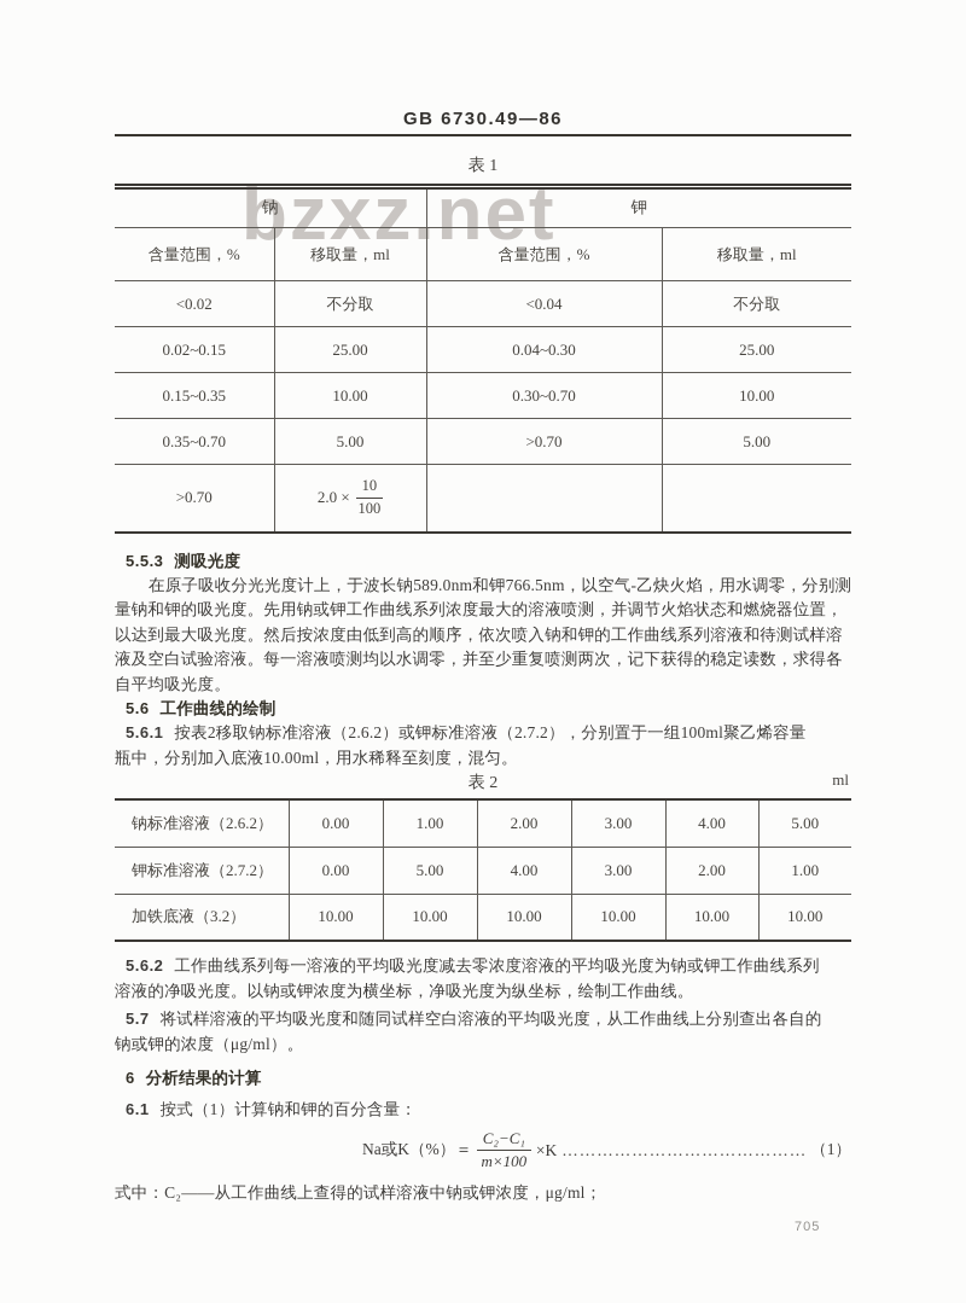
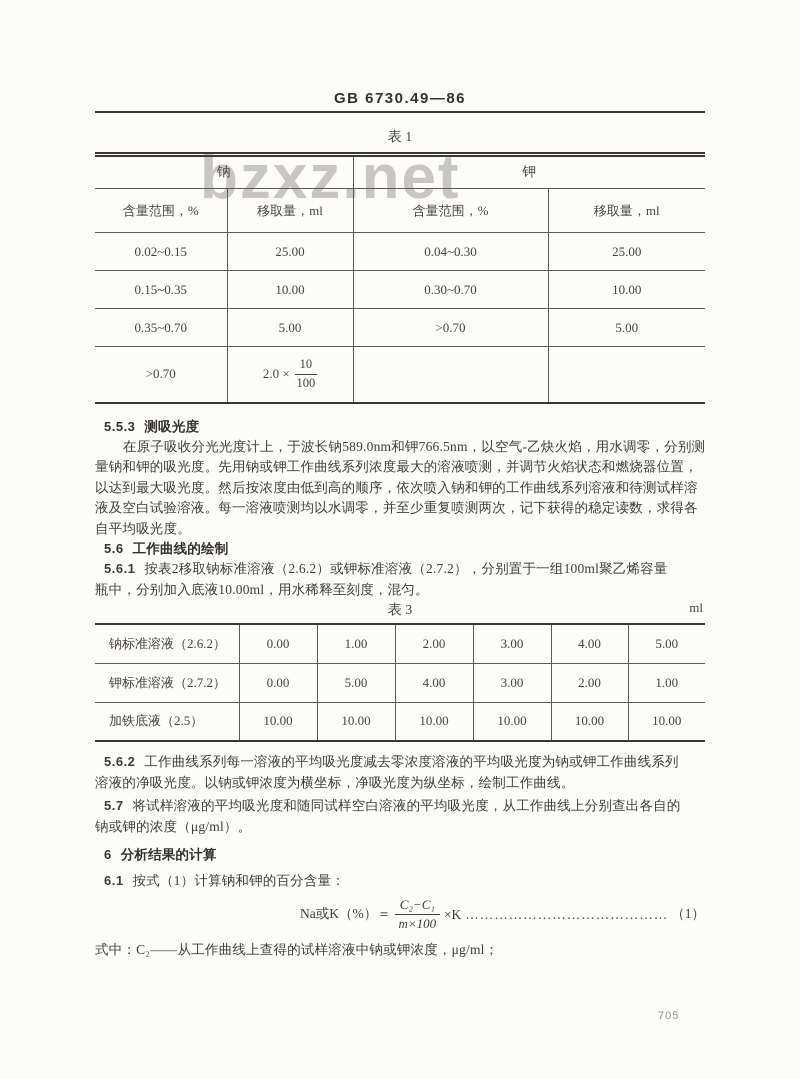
  bzxz.net
  GB 6730.49—86
  表 1
  钠	钾
  含量范围，%	移取量，ml	含量范围，%	移取量，ml
- <0.02	不分取	<0.04	不分取
  0.02~0.15	25.00	0.04~0.30	25.00
  0.15~0.35	10.00	0.30~0.70	10.00
  0.35~0.70	5.00	>0.70	5.00
  >0.70	2.0 × 10 100
  5.5.3 测吸光度
  在原子吸收分光光度计上，于波长钠589.0nm和钾766.5nm，以空气-乙炔火焰，用水调零，分别测
  量钠和钾的吸光度。先用钠或钾工作曲线系列浓度最大的溶液喷测，并调节火焰状态和燃烧器位置，
  以达到最大吸光度。然后按浓度由低到高的顺序，依次喷入钠和钾的工作曲线系列溶液和待测试样溶
  液及空白试验溶液。每一溶液喷测均以水调零，并至少重复喷测两次，记下获得的稳定读数，求得各
  自平均吸光度。
  5.6 工作曲线的绘制
  5.6.1 按表2移取钠标准溶液（2.6.2）或钾标准溶液（2.7.2），分别置于一组100ml聚乙烯容量
  瓶中，分别加入底液10.00ml，用水稀释至刻度，混匀。
- 表 2
+ 表 3
  ml
  钠标准溶液（2.6.2）	0.00	1.00	2.00	3.00	4.00	5.00
  钾标准溶液（2.7.2）	0.00	5.00	4.00	3.00	2.00	1.00
- 加铁底液（3.2）	10.00	10.00	10.00	10.00	10.00	10.00
+ 加铁底液（2.5）	10.00	10.00	10.00	10.00	10.00	10.00
  5.6.2 工作曲线系列每一溶液的平均吸光度减去零浓度溶液的平均吸光度为钠或钾工作曲线系列
  溶液的净吸光度。以钠或钾浓度为横坐标，净吸光度为纵坐标，绘制工作曲线。
  5.7 将试样溶液的平均吸光度和随同试样空白溶液的平均吸光度，从工作曲线上分别查出各自的
  钠或钾的浓度（μg/ml）。
  6 分析结果的计算
  6.1 按式（1）计算钠和钾的百分含量：
  Na或K（%）＝
  C₂−C₁
  m×100
  ×K
  ……………………………………
  （1）
  式中：C₂——从工作曲线上查得的试样溶液中钠或钾浓度，μg/ml；
  705
